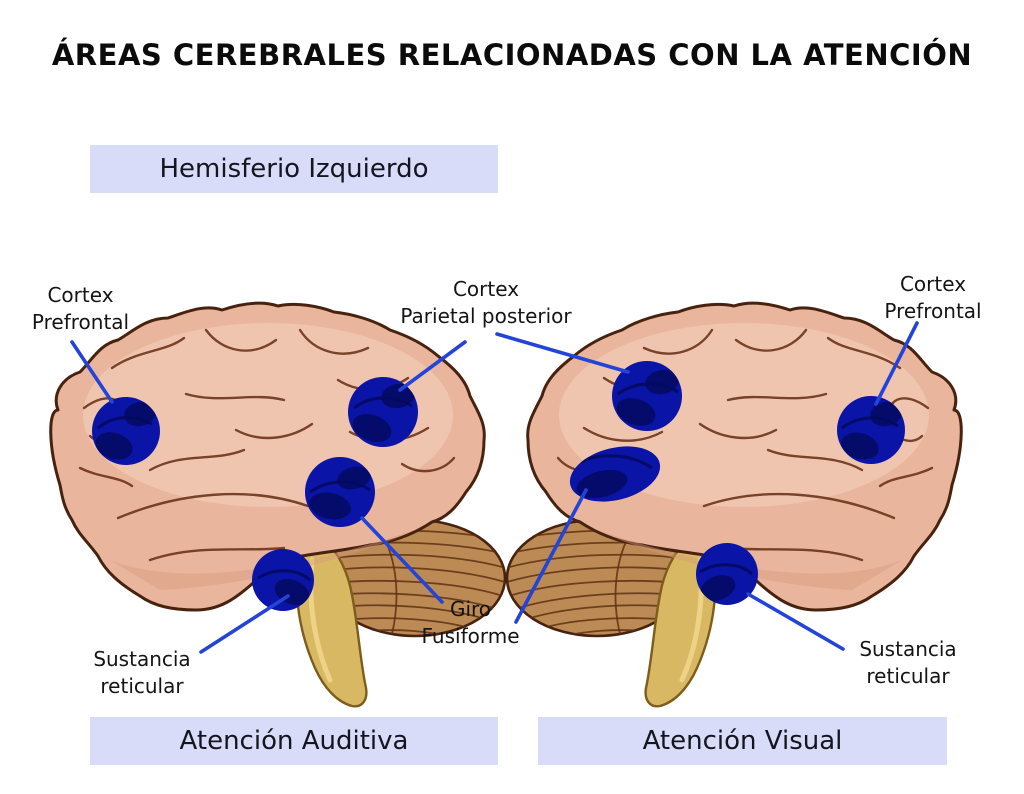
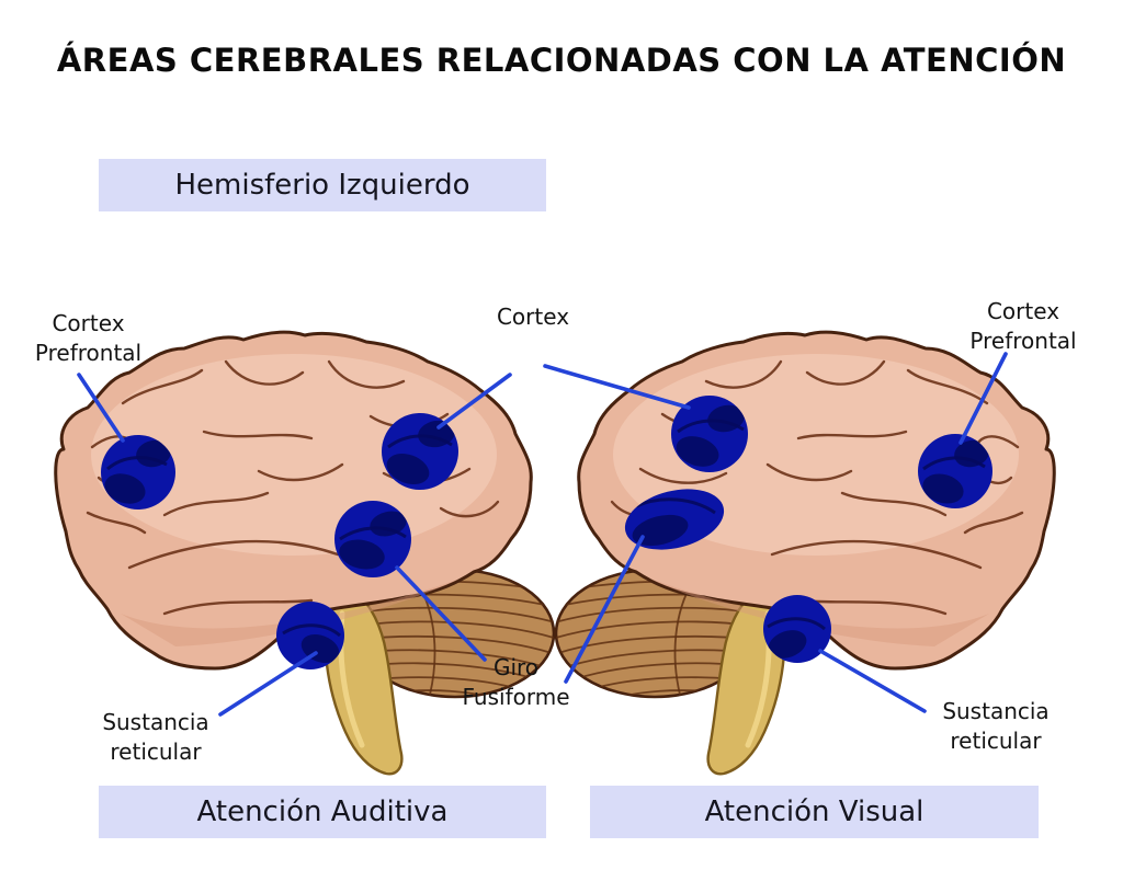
  ÁREAS CEREBRALES RELACIONADAS CON LA ATENCIÓN
  Hemisferio Izquierdo
  Cortex
  Prefrontal
  Cortex
- Parietal posterior
  Cortex
  Prefrontal
  Sustancia
  reticular
  Giro
  Fusiforme
  Sustancia
  reticular
  Atención Auditiva
  Atención Visual
